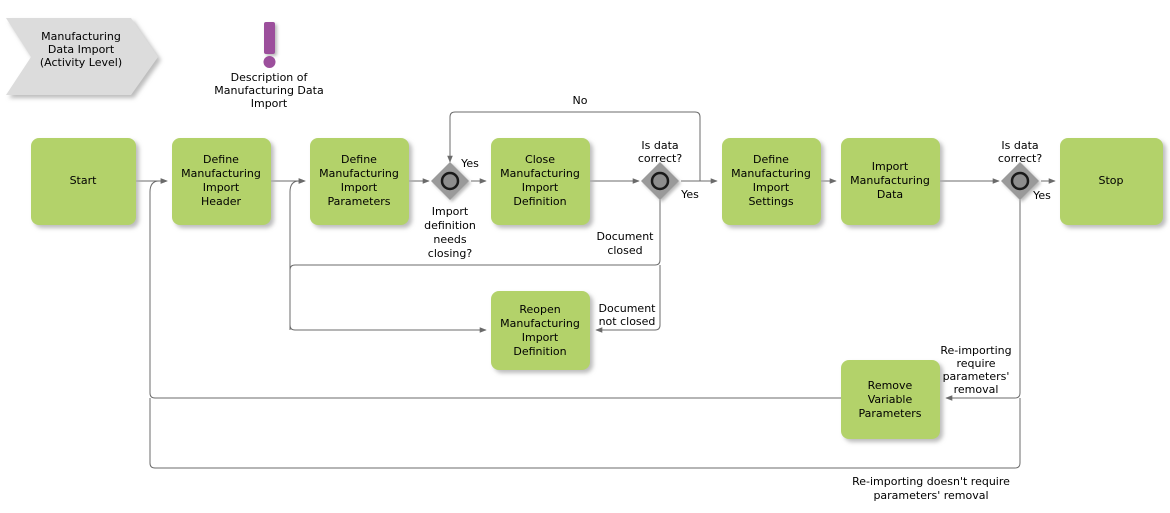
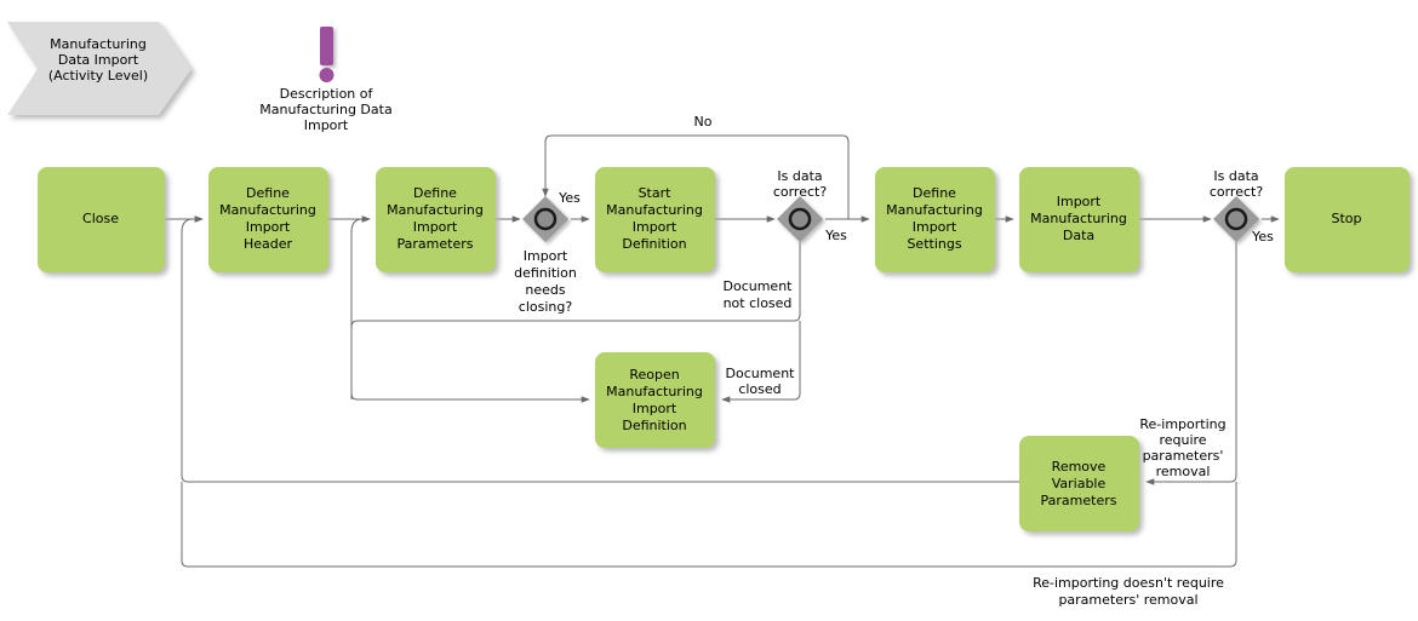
  Manufacturing
  Data Import
  (Activity Level)
  Description of
  Manufacturing Data
  Import
- Start
+ Close
  Define
  Manufacturing
  Import
  Header
  Define
  Manufacturing
  Import
  Parameters
- Close
+ Start
  Manufacturing
  Import
  Definition
  Define
  Manufacturing
  Import
  Settings
  Import
  Manufacturing
  Data
  Stop
  Reopen
  Manufacturing
  Import
  Definition
  Remove
  Variable
  Parameters
  Import
  definition
  needs
  closing?
  Is data
  correct?
  Is data
  correct?
  Yes
  No
  Yes
  Yes
  Document
- closed
+ not closed
  Document
- not closed
+ closed
  Re-importing
  require
  parameters'
  removal
  Re-importing doesn't require
  parameters' removal
